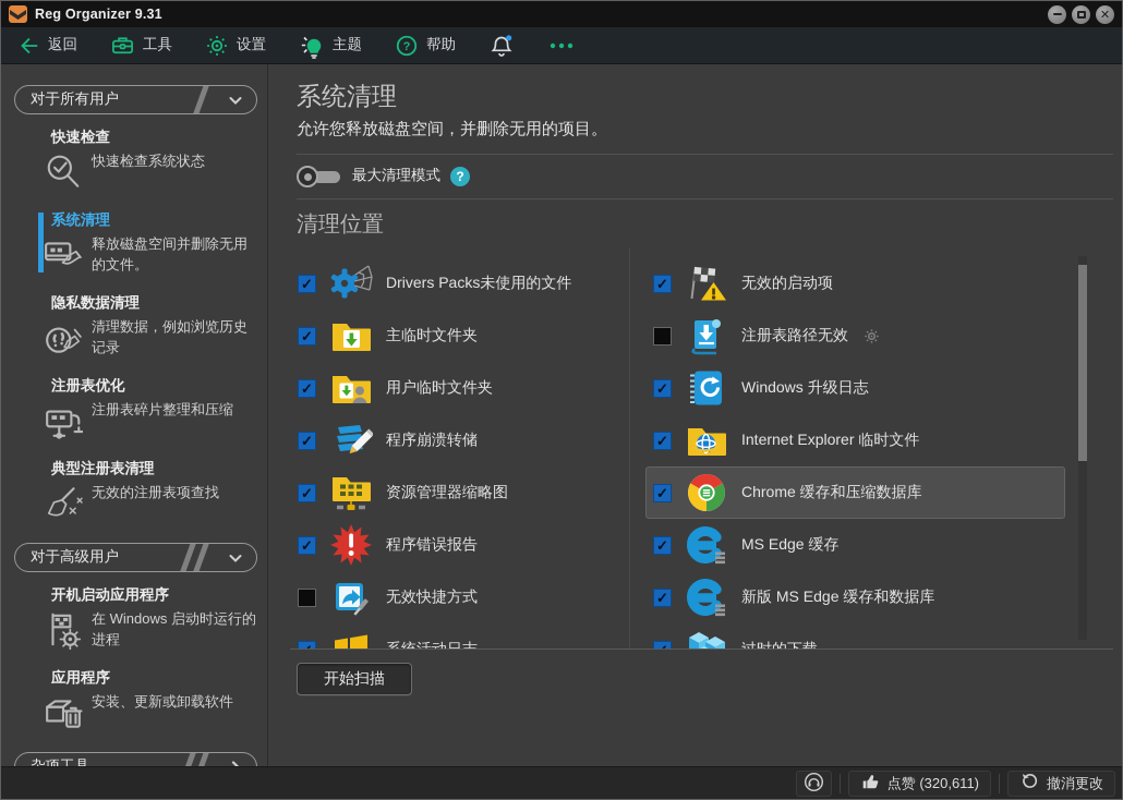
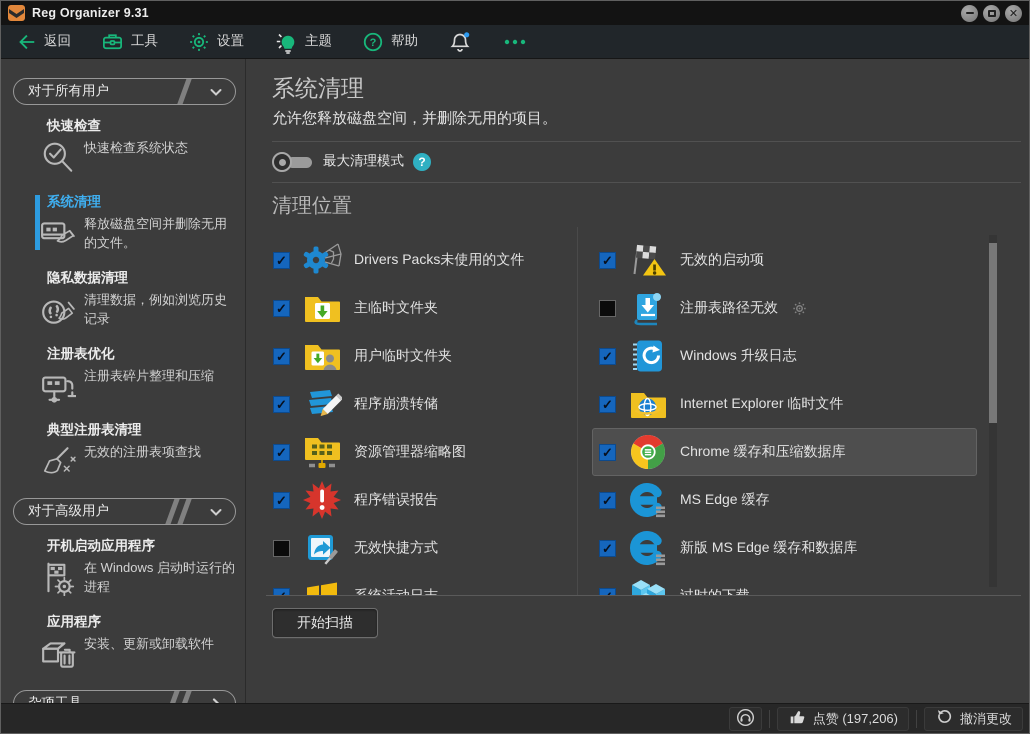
  Reg Organizer 9.31
  ✕
  返回
  工具
  设置
  主题
  ?
  帮助
  对于所有用户
  快速检查
  快速检查系统状态
  系统清理
  释放磁盘空间并删除无用的文件。
  隐私数据清理
  清理数据，例如浏览历史记录
  注册表优化
  注册表碎片整理和压缩
  典型注册表清理
  无效的注册表项查找
  对于高级用户
  开机启动应用程序
  在 Windows 启动时运行的进程
  应用程序
  安装、更新或卸载软件
  杂项工具
  系统清理
  允许您释放磁盘空间，并删除无用的项目。
  最大清理模式
  ?
  清理位置
  ✓
  Drivers Packs未使用的文件
  ✓
  主临时文件夹
  ✓
  用户临时文件夹
  ✓
  程序崩溃转储
  ✓
  资源管理器缩略图
  ✓
  程序错误报告
  无效快捷方式
  系统活动日志
  ✓
  无效的启动项
  注册表路径无效
  ✓
  Windows 升级日志
  ✓
  Internet Explorer 临时文件
  ✓
  Chrome 缓存和压缩数据库
  ✓
  MS Edge 缓存
  ✓
  新版 MS Edge 缓存和数据库
  过时的下载
  开始扫描
- 点赞 (320,611)
+ 点赞 (197,206)
  撤消更改
